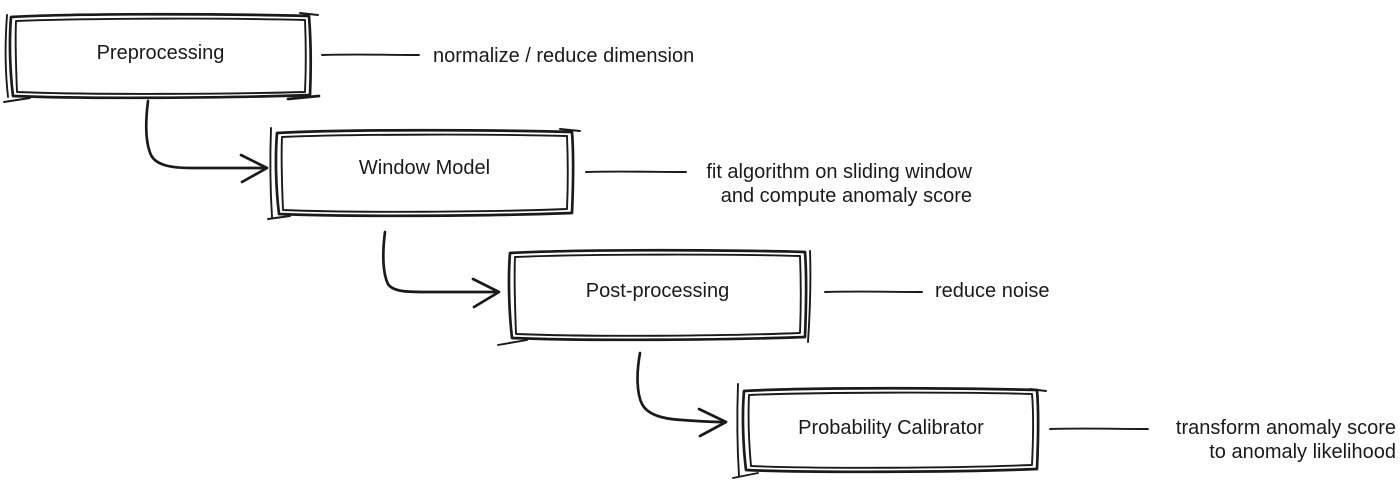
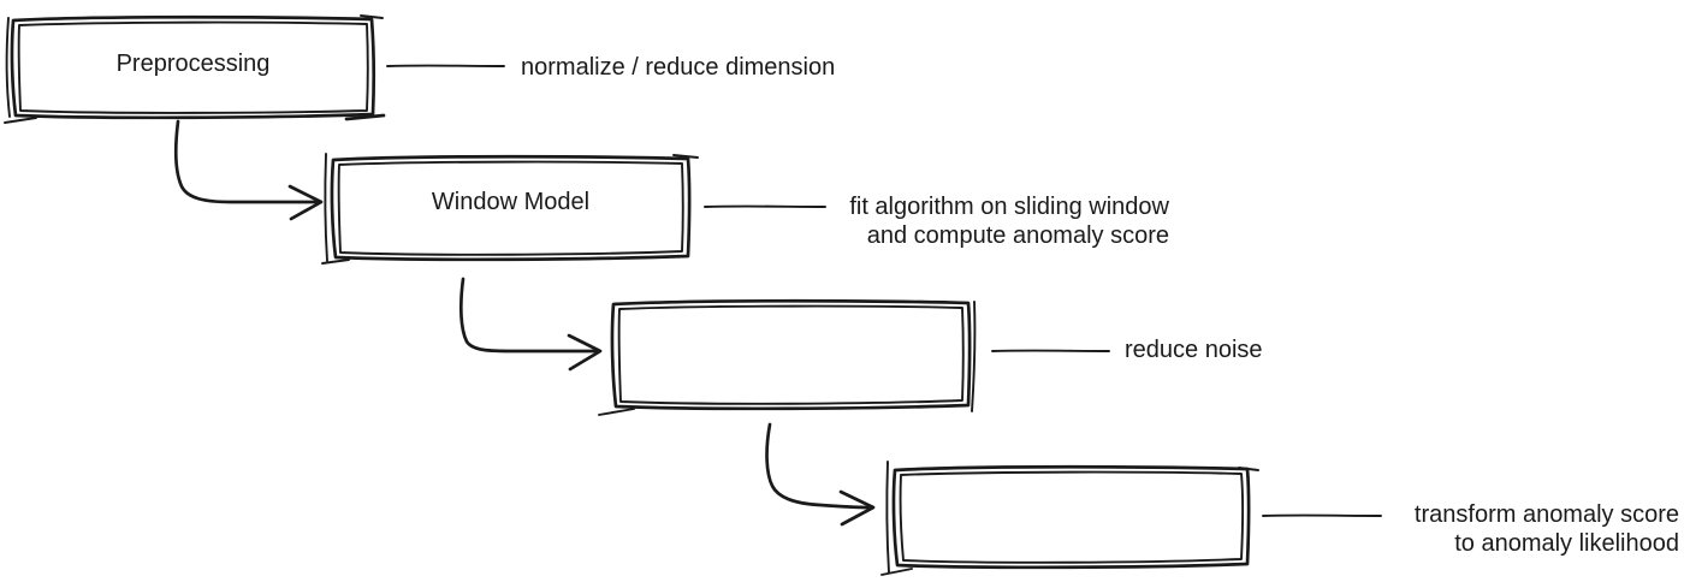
  Preprocessing
  Window Model
- Post-processing
- Probability Calibrator
  normalize / reduce dimension
  fit algorithm on sliding window
  and compute anomaly score
  reduce noise
  transform anomaly score
  to anomaly likelihood
